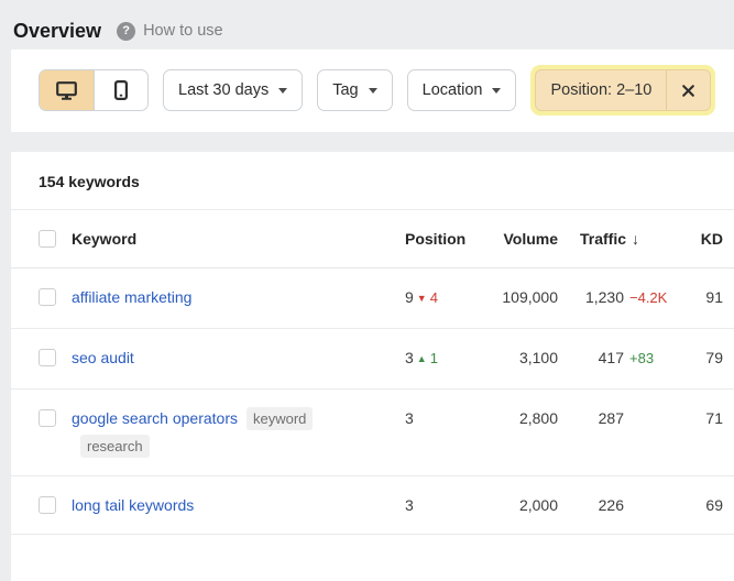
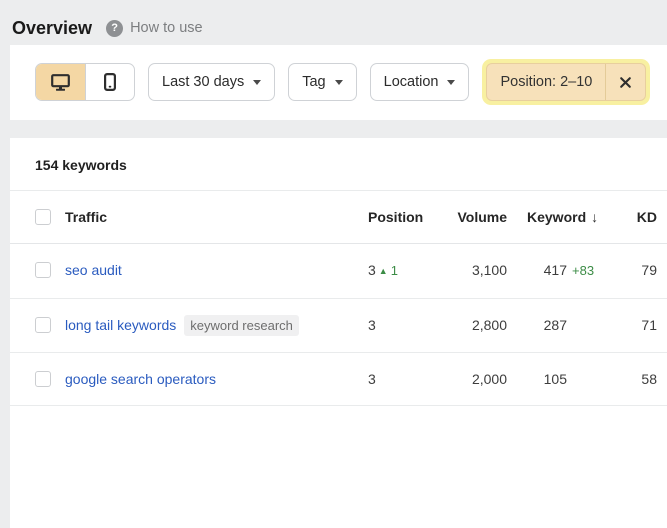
  Overview
  ?
  How to use
  Last 30 days
  Tag
  Location
  Position: 2–10
  154 keywords
- Keyword
+ Traffic
  Position
  Volume
- Traffic ↓
+ Keyword ↓
  KD
- affiliate marketing
- 9 ▼ 4
- 109,000
- 1,230 −4.2K
- 91
  seo audit
  3 ▲ 1
  3,100
  417 +83
  79
- google search operators keyword research
+ long tail keywords keyword research
  3
  2,800
  287
  71
- long tail keywords
+ google search operators
  3
  2,000
- 226
+ 105
- 69
+ 58
